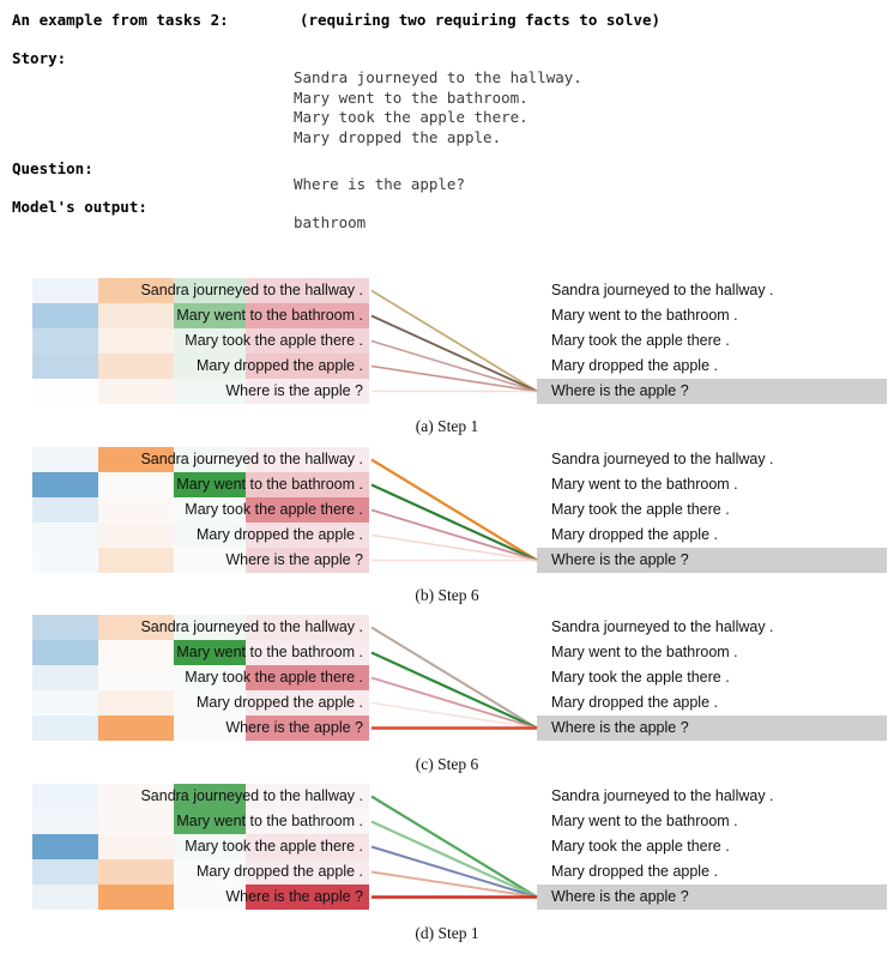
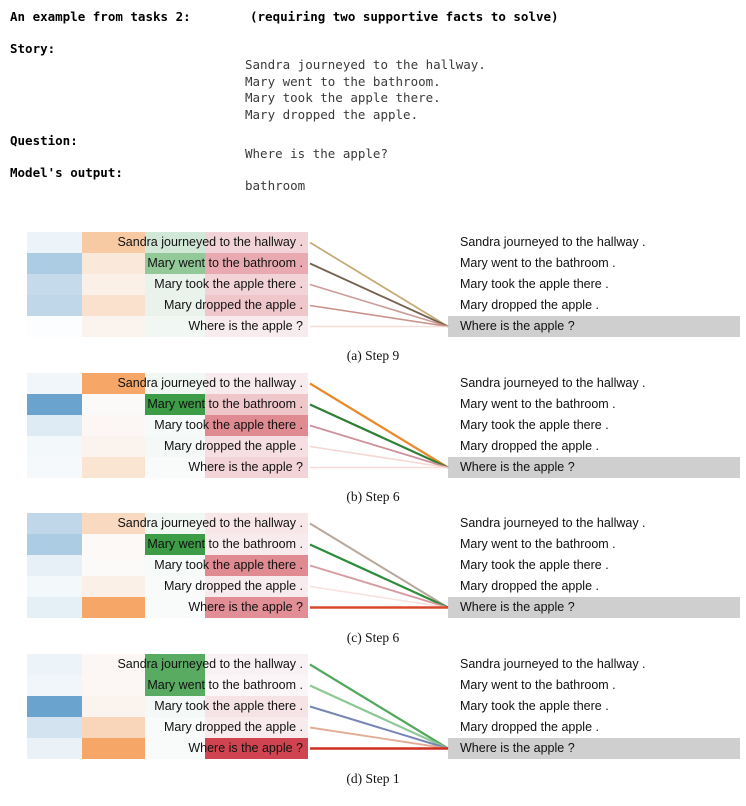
  An example from tasks 2:
- (requiring two requiring facts to solve)
+ (requiring two supportive facts to solve)
  Story:
  Sandra journeyed to the hallway.
  Mary went to the bathroom.
  Mary took the apple there.
  Mary dropped the apple.
  Question:
  Where is the apple?
  Model's output:
  bathroom
  Sandra journeyed to the hallway .
  Mary went to the bathroom .
  Mary took the apple there .
  Mary dropped the apple .
  Where is the apple ?
  Sandra journeyed to the hallway .
  Mary went to the bathroom .
  Mary took the apple there .
  Mary dropped the apple .
  Where is the apple ?
- (a) Step 1
+ (a) Step 9
  Sandra journeyed to the hallway .
  Mary went to the bathroom .
  Mary took the apple there .
  Mary dropped the apple .
  Where is the apple ?
  Sandra journeyed to the hallway .
  Mary went to the bathroom .
  Mary took the apple there .
  Mary dropped the apple .
  Where is the apple ?
  (b) Step 6
  Sandra journeyed to the hallway .
  Mary went to the bathroom .
  Mary took the apple there .
  Mary dropped the apple .
  Where is the apple ?
  Sandra journeyed to the hallway .
  Mary went to the bathroom .
  Mary took the apple there .
  Mary dropped the apple .
  Where is the apple ?
  (c) Step 6
  Sandra journeyed to the hallway .
  Mary went to the bathroom .
  Mary took the apple there .
  Mary dropped the apple .
  Where is the apple ?
  Sandra journeyed to the hallway .
  Mary went to the bathroom .
  Mary took the apple there .
  Mary dropped the apple .
  Where is the apple ?
  (d) Step 1
